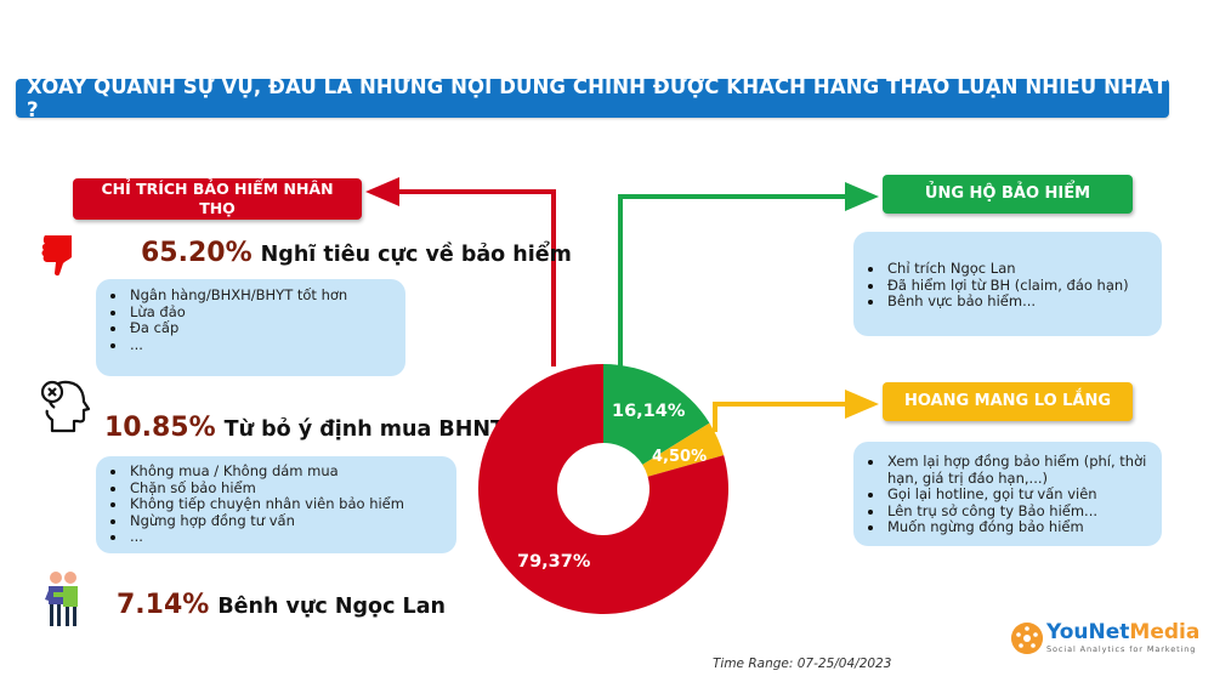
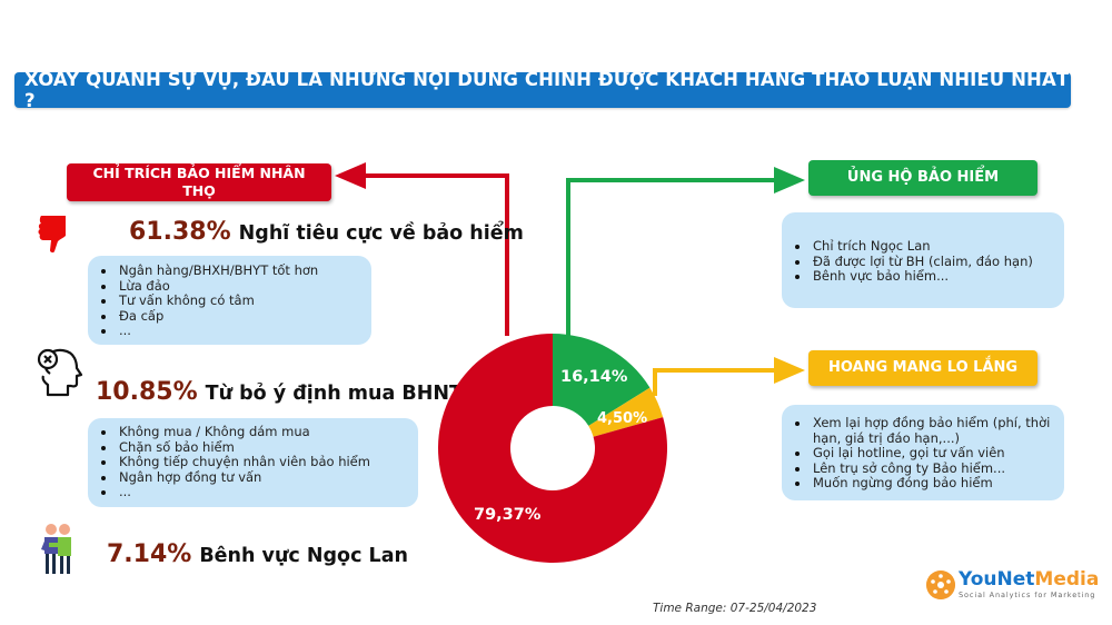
  XOAY QUANH SỰ VỤ, ĐÂU LÀ NHỮNG NỘI DUNG CHÍNH ĐƯỢC KHÁCH HÀNG THẢO LUẬN NHIỀU NHẤT ?
  CHỈ TRÍCH BẢO HIỂM NHÂN THỌ
  ỦNG HỘ BẢO HIỂM
  HOANG MANG LO LẮNG
- 65.20%
+ 61.38%
  Nghĩ tiêu cực về bảo hiểm
  Ngân hàng/BHXH/BHYT tốt hơn
  Lừa đảo
+ Tư vấn không có tâm
  Đa cấp
  ...
  10.85%
  Từ bỏ ý định mua BHN
  Không mua / Không dám mua
  Chặn số bảo hiểm
  Không tiếp chuyện nhân viên bảo hiểm
- Ngừng hợp đồng tư vấn
+ Ngân hợp đồng tư vấn
  ...
  7.14%
  Bênh vực Ngọc Lan
  Chỉ trích Ngọc Lan
- Đã hiểm lợi từ BH (claim, đáo hạn)
+ Đã được lợi từ BH (claim, đáo hạn)
  Bênh vực bảo hiểm...
  Xem lại hợp đồng bảo hiểm (phí, thời hạn, giá trị đáo hạn,...)
  Gọi lại hotline, gọi tư vấn viên
  Lên trụ sở công ty Bảo hiểm...
  Muốn ngừng đóng bảo hiểm
  16,14%
  4,50%
  79,37%
  Time Range: 07-25/04/2023
  YouNetMedia
  Social Analytics for Marketing
